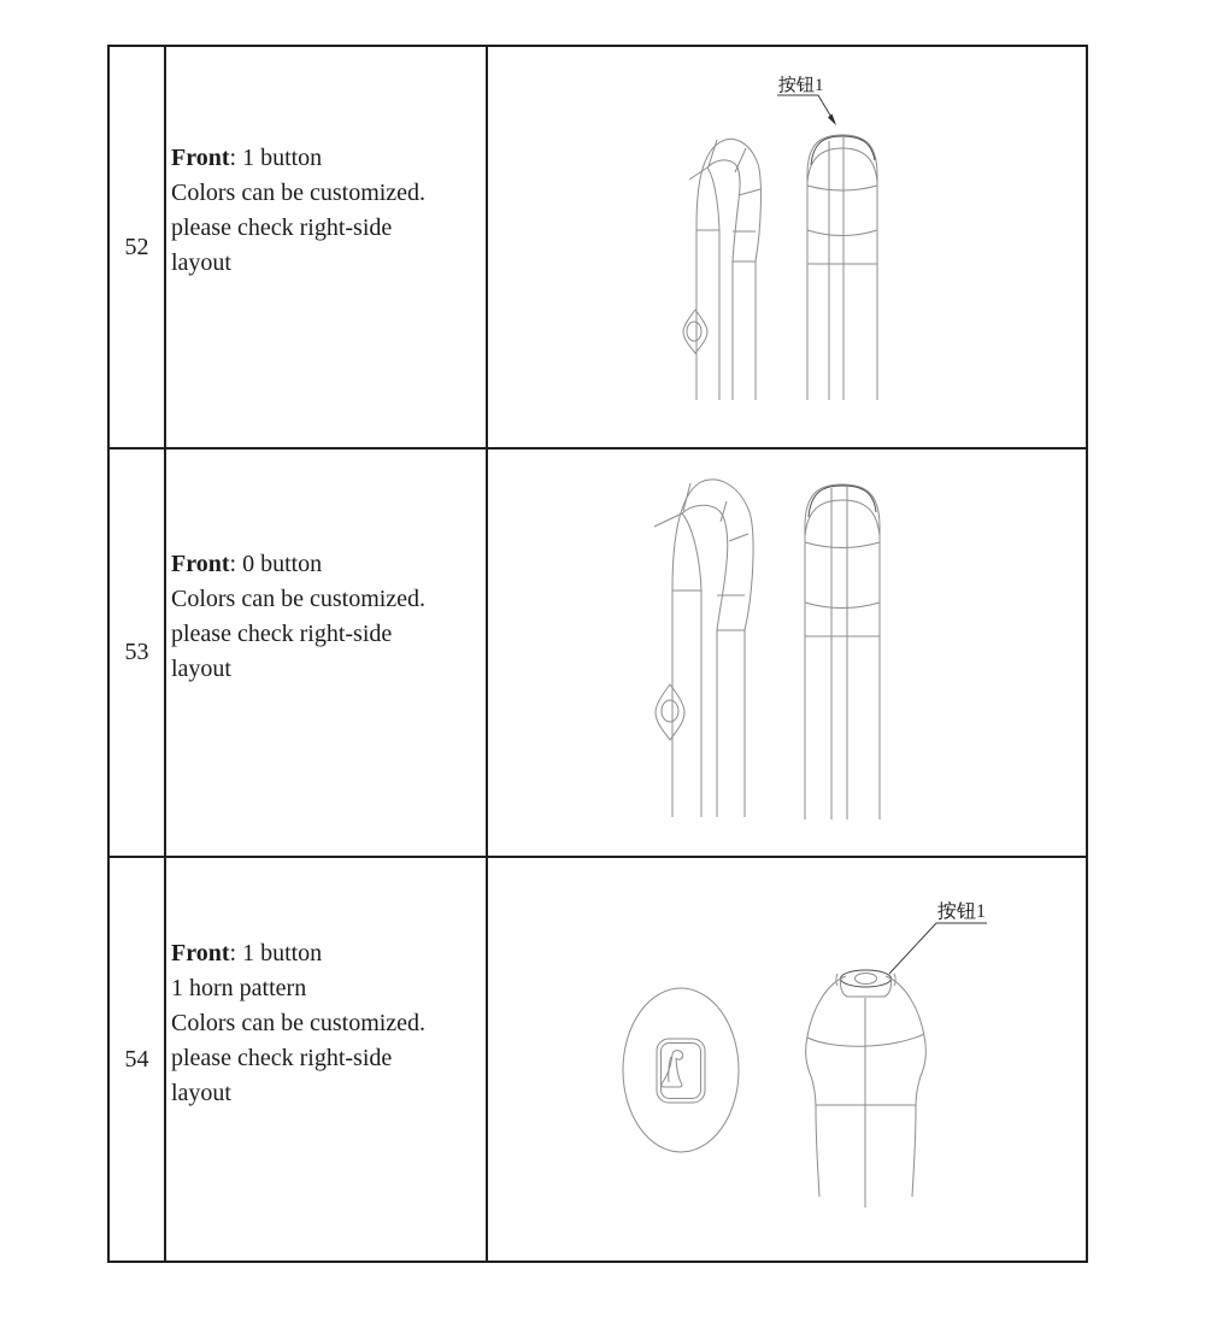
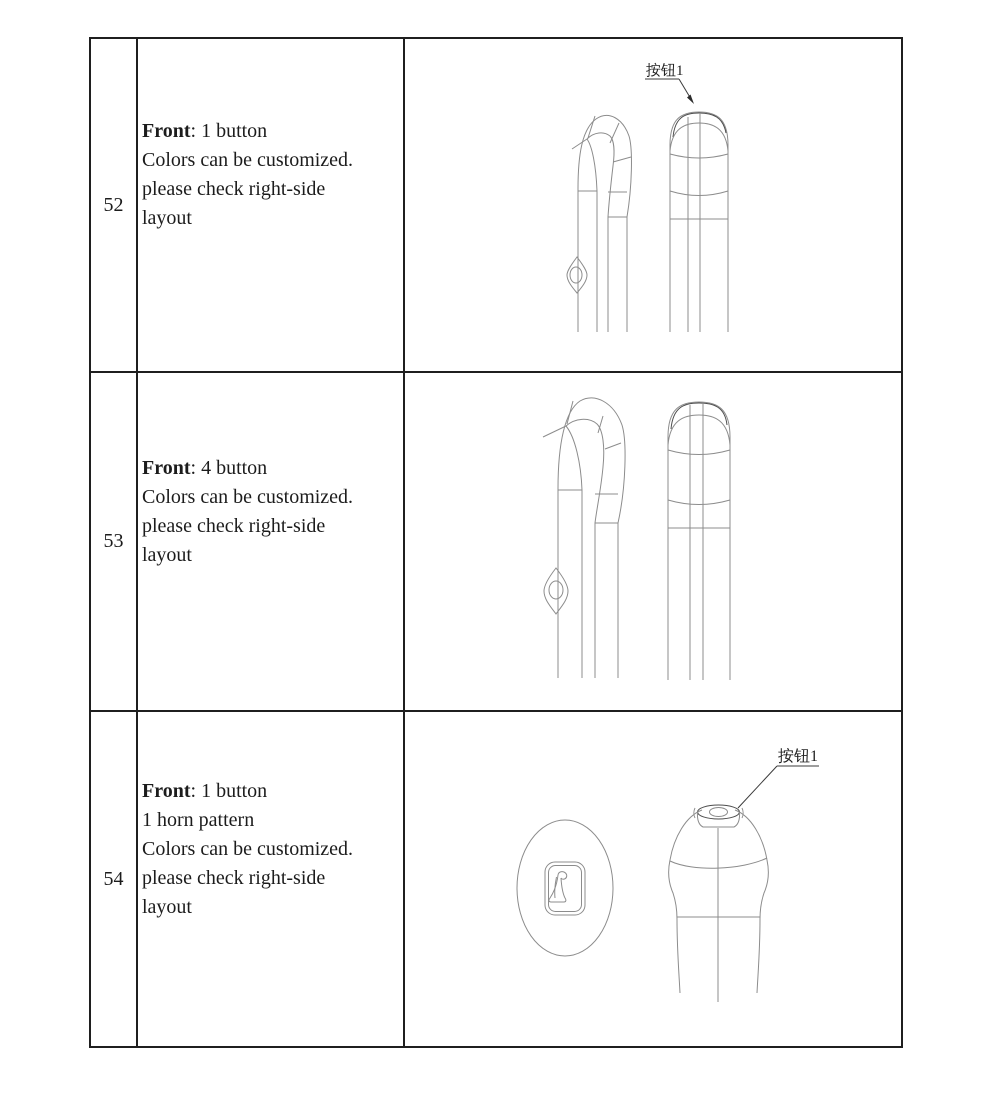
  52
  Front: 1 button
  Colors can be customized.
  please check right-side
  layout
  按钮1
  53
- Front: 0 button
+ Front: 4 button
  Colors can be customized.
  please check right-side
  layout
  54
  Front: 1 button
  1 horn pattern
  Colors can be customized.
  please check right-side
  layout
  按钮1
